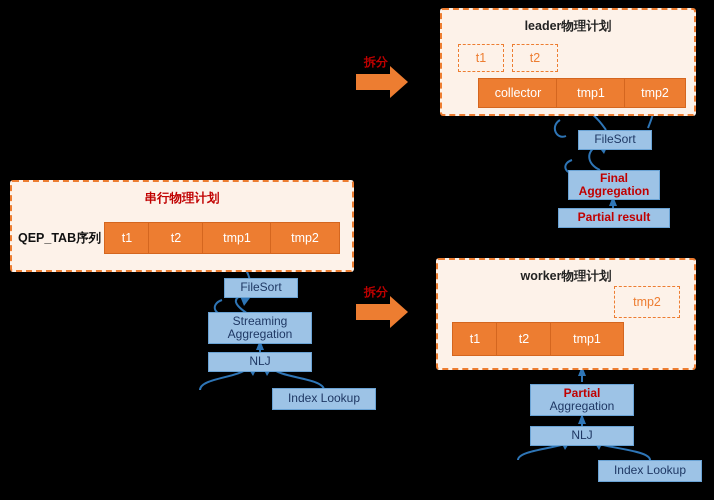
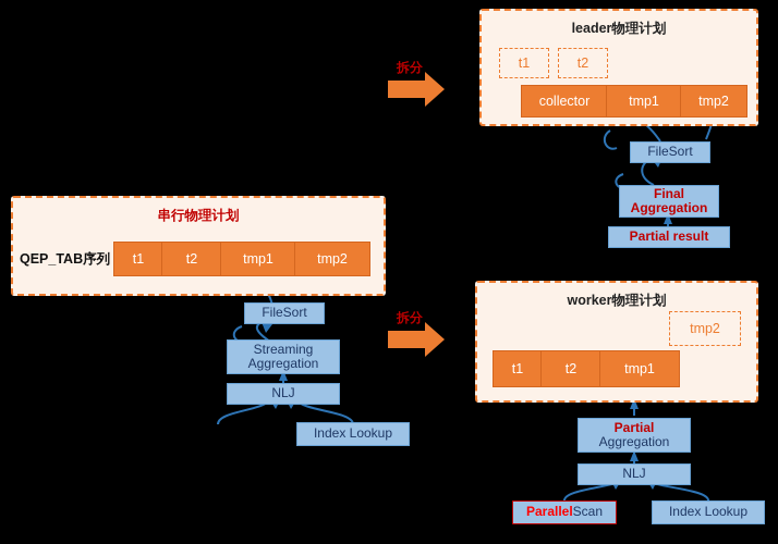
  leader物理计划
  t1
  t2
  collector
  tmp1
  tmp2
  FileSort
  Final Aggregation
  Partial result
  串行物理计划
  QEP_TAB序列
  t1
  t2
  tmp1
  tmp2
  FileSort
  Streaming Aggregation
  NLJ
  Index Lookup
  worker物理计划
  tmp2
  t1
  t2
  tmp1
  Partial
  Aggregation
  NLJ
+ Parallel
+ Scan
  Index Lookup
  拆分
  拆分
